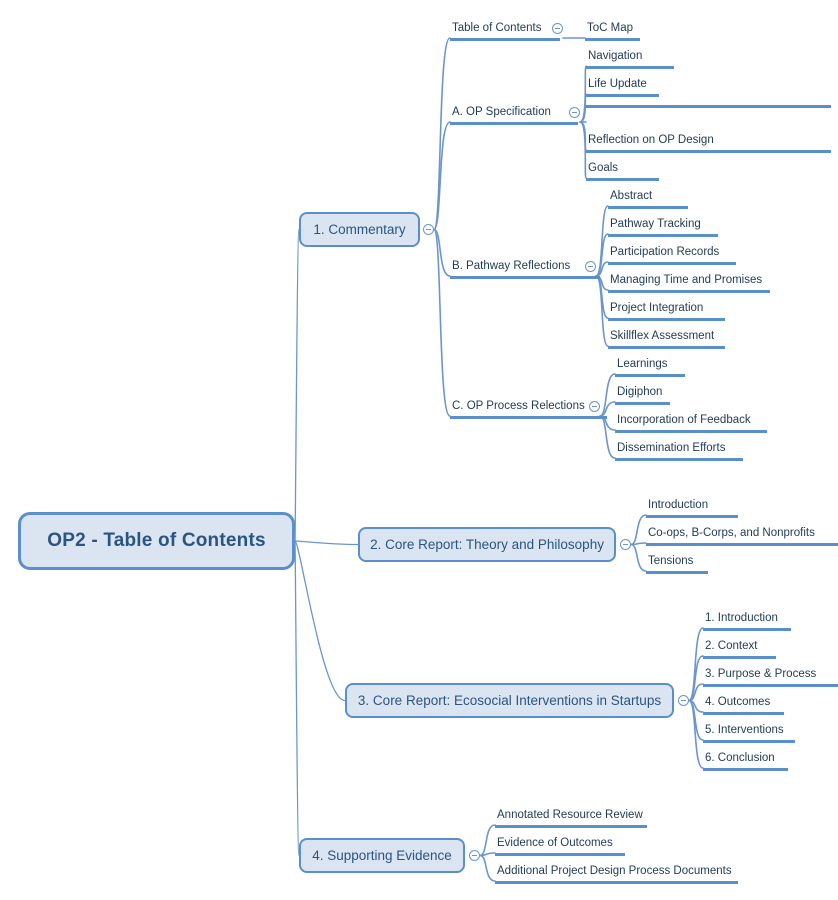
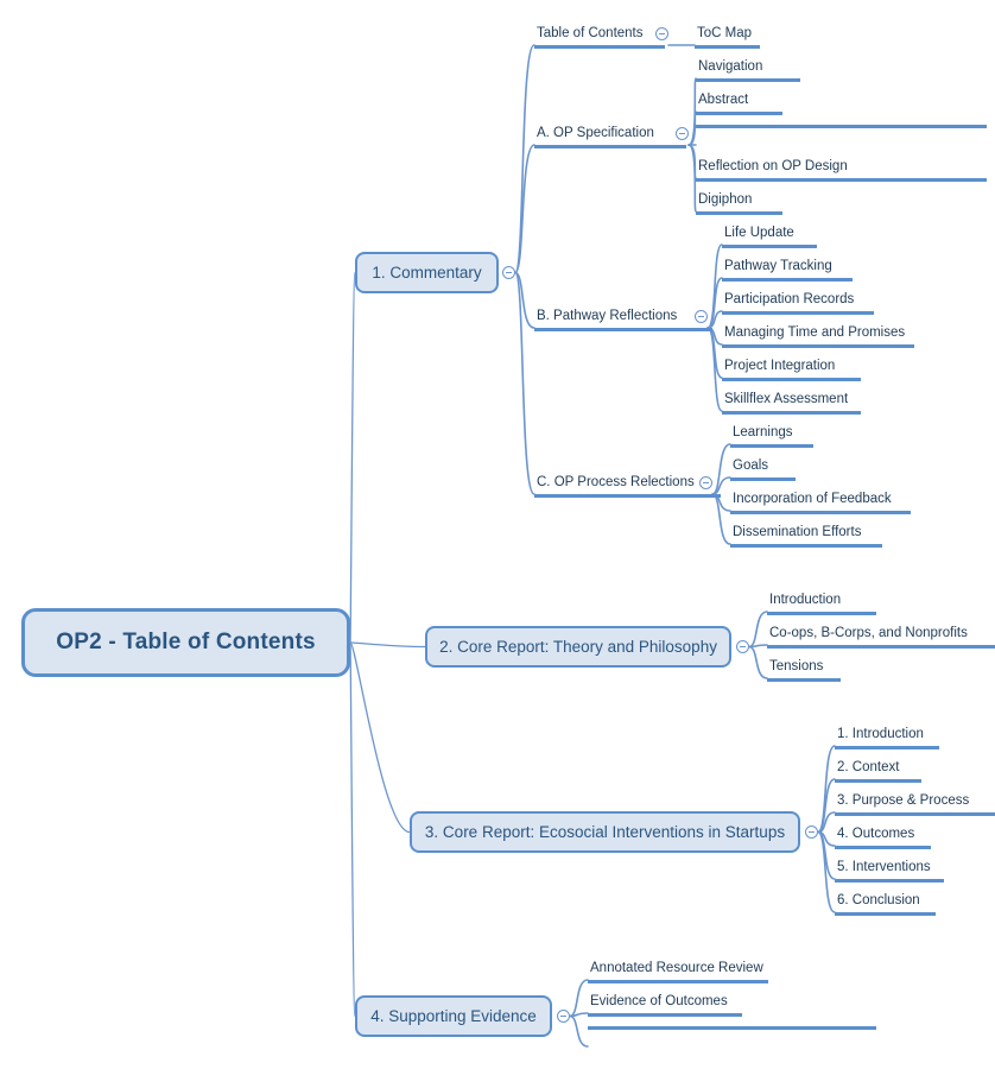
  OP2 - Table of Contents
  1. Commentary
  Table of Contents
  ToC Map
  A. OP Specification
  Navigation
- Life Update
+ Abstract
  Reflection on OP Design
- Goals
+ Digiphon
  B. Pathway Reflections
- Abstract
+ Life Update
  Pathway Tracking
  Participation Records
  Managing Time and Promises
  Project Integration
  Skillflex Assessment
  C. OP Process Relections
  Learnings
- Digiphon
+ Goals
  Incorporation of Feedback
  Dissemination Efforts
  2. Core Report: Theory and Philosophy
  Introduction
  Co-ops, B-Corps, and Nonprofits
  Tensions
  3. Core Report: Ecosocial Interventions in Startups
  1. Introduction
  2. Context
  3. Purpose & Process
  4. Outcomes
  5. Interventions
  6. Conclusion
  4. Supporting Evidence
  Annotated Resource Review
  Evidence of Outcomes
- Additional Project Design Process Documents
